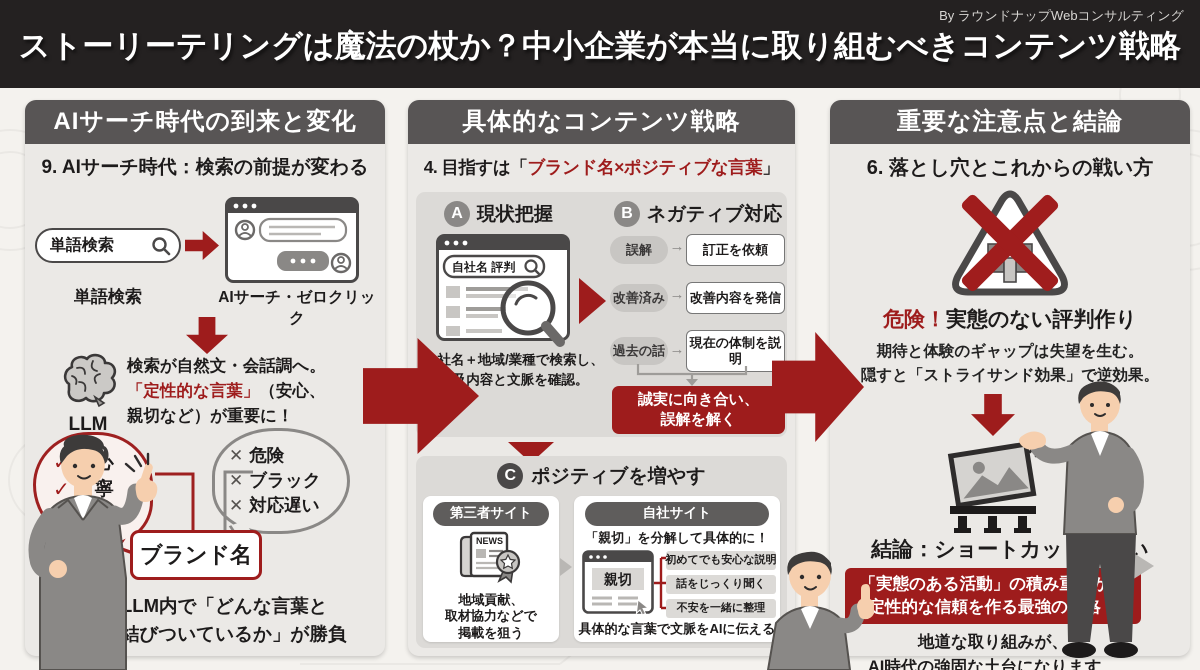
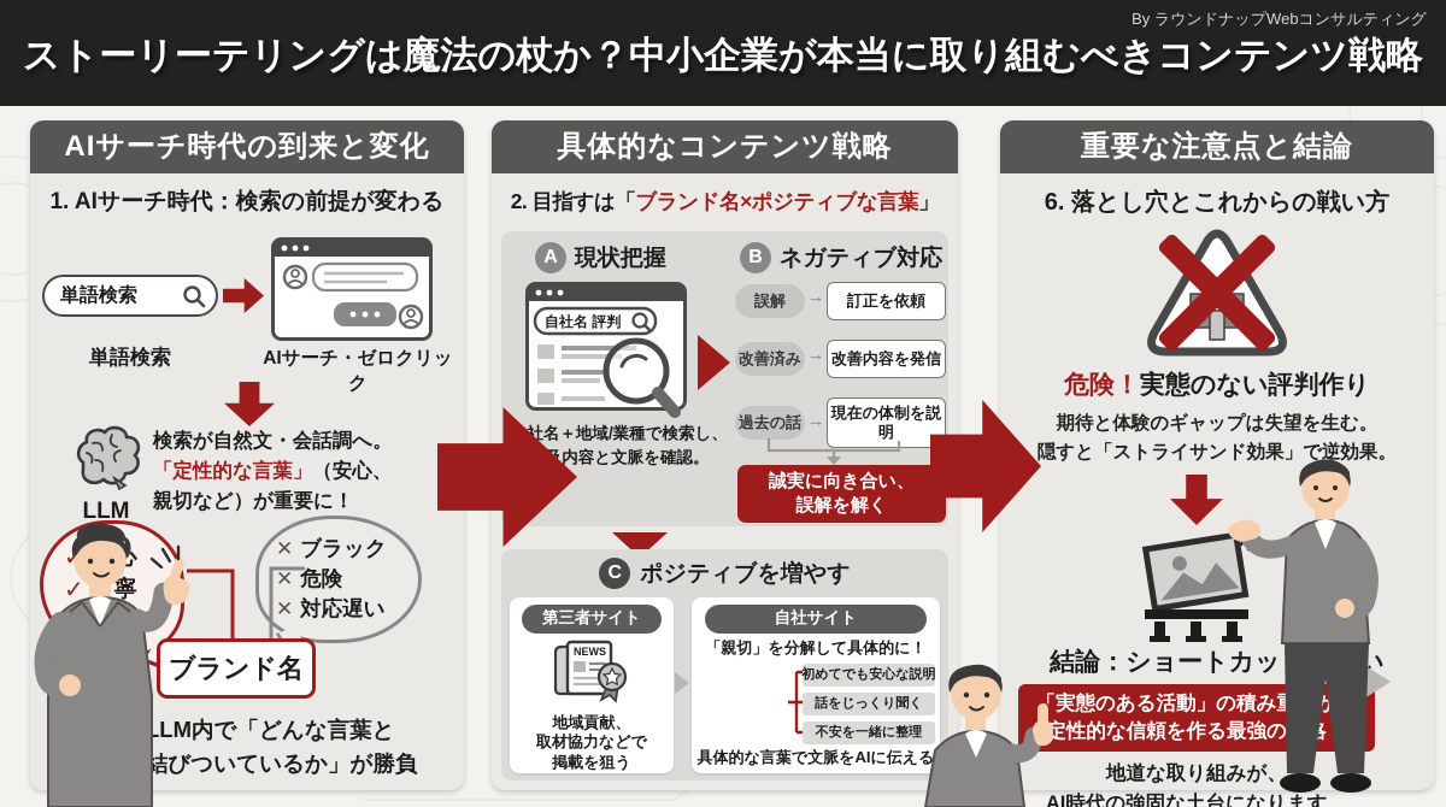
  By ラウンドナップWebコンサルティング
  ストーリーテリングは魔法の杖か？中小企業が本当に取り組むべきコンテンツ戦略
  AIサーチ時代の到来と変化
- 9. AIサーチ時代：検索の前提が変わる
+ 1. AIサーチ時代：検索の前提が変わる
  単語検索
  単語検索
  AIサーチ・ゼロクリック
  LLM
  検索が自然文・会話調へ。
  「定性的な言葉」（安心、
  親切など）が重要に！
  ✓
  ✕
- 危険
+ ブラック
  ✕
- ブラック
+ 危険
  ✕
  対応遅い
  ブランド名
  LM内で「どんな言葉と
  結びついているか」が勝負
  具体的なコンテンツ戦略
- 4. 目指すは「ブランド名×ポジティブな言葉」
+ 2. 目指すは「ブランド名×ポジティブな言葉」
  A
  現状把握
  自社名 評判
  社名＋地域/業種で検索し、
  内容と文脈を確認。
  B
  ネガティブ対応
  誤解
  →
  訂正を依頼
  改善済み
  →
  改善内容を発信
  過去の話
  →
  現在の体制を説明
  誠実に向き合い、
  誤解を解く
  C
  ポジティブを増やす
  第三者サイト
  NEWS
  地域貢献、
  取材協力などで
  掲載を狙う
  自社サイト
  「親切」を分解して具体的に！
- 親切
  初めてでも安心な説明
  話をじっくり聞く
  不安を一緒に整理
  具体的な言葉で文脈をAIに伝える
  重要な注意点と結論
  6. 落とし穴とこれからの戦い方
  危険！実態のない評判作り
  期待と体験のギャップは失望を生む。
  隠すと「ストライサンド効果」で逆効果。
  結論：ショートカッい
  「実態のある活動」の積みが
  定性的な信頼を作る最強の
  地道な取り組みが、
  AI時代の強固な土台になります。
